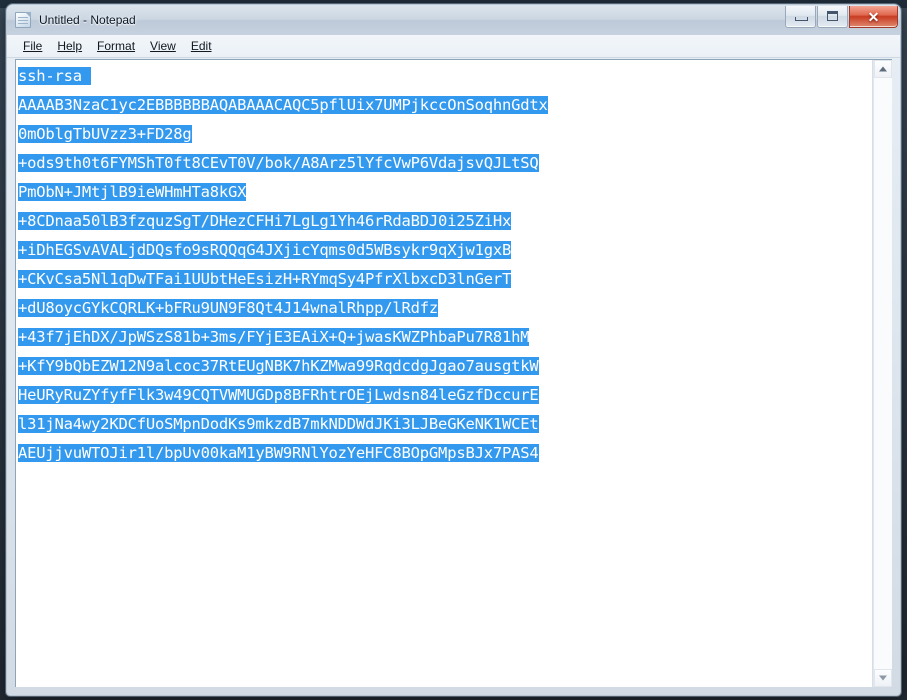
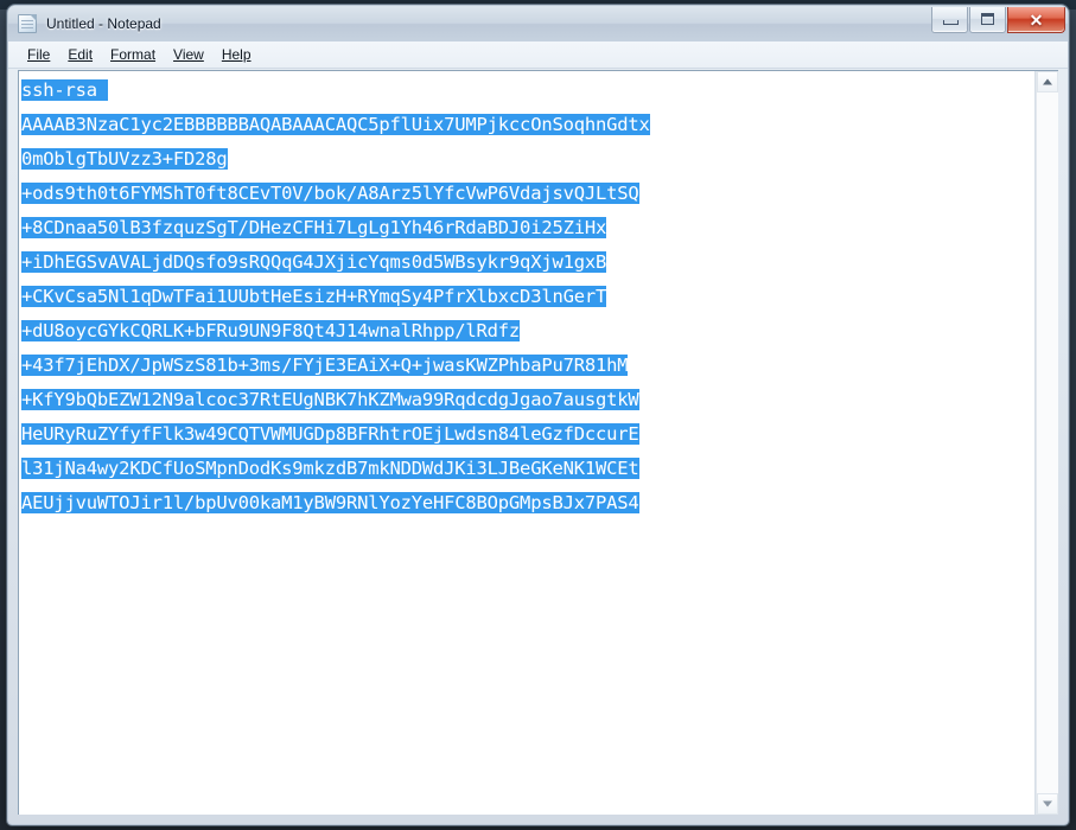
  Untitled - Notepad
  ✕
  File
- Help
+ Edit
  Format
  View
- Edit
+ Help
  ssh-rsa
  AAAAB3NzaC1yc2EBBBBBBAQABAAACAQC5pflUix7UMPjkccOnSoqhnGdtx
  0mOblgTbUVzz3+FD28g
  +ods9th0t6FYMShT0ft8CEvT0V/bok/A8Arz5lYfcVwP6VdajsvQJLtSQ
- PmObN+JMtjlB9ieWHmHTa8kGX
  +8CDnaa50lB3fzquzSgT/DHezCFHi7LgLg1Yh46rRdaBDJ0i25ZiHx
  +iDhEGSvAVALjdDQsfo9sRQQqG4JXjicYqms0d5WBsykr9qXjw1gxB
  +CKvCsa5Nl1qDwTFai1UUbtHeEsizH+RYmqSy4PfrXlbxcD3lnGerT
  +dU8oycGYkCQRLK+bFRu9UN9F8Qt4J14wnalRhpp/lRdfz
  +43f7jEhDX/JpWSzS81b+3ms/FYjE3EAiX+Q+jwasKWZPhbaPu7R81hM
  +KfY9bQbEZW12N9alcoc37RtEUgNBK7hKZMwa99RqdcdgJgao7ausgtkW
  HeURyRuZYfyfFlk3w49CQTVWMUGDp8BFRhtrOEjLwdsn84leGzfDccurE
  l31jNa4wy2KDCfUoSMpnDodKs9mkzdB7mkNDDWdJKi3LJBeGKeNK1WCEt
  AEUjjvuWTOJir1l/bpUv00kaM1yBW9RNlYozYeHFC8BOpGMpsBJx7PAS4
